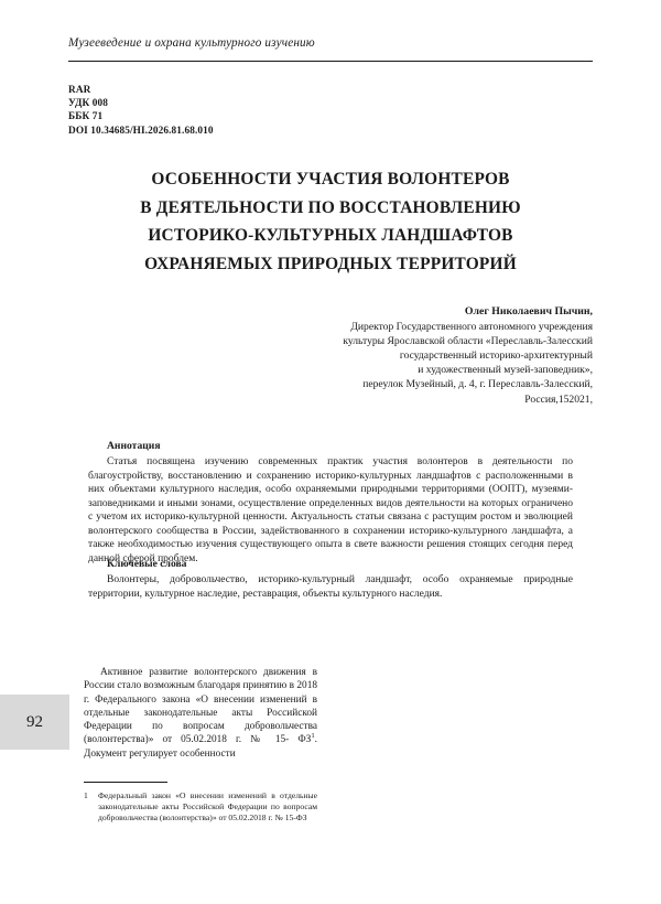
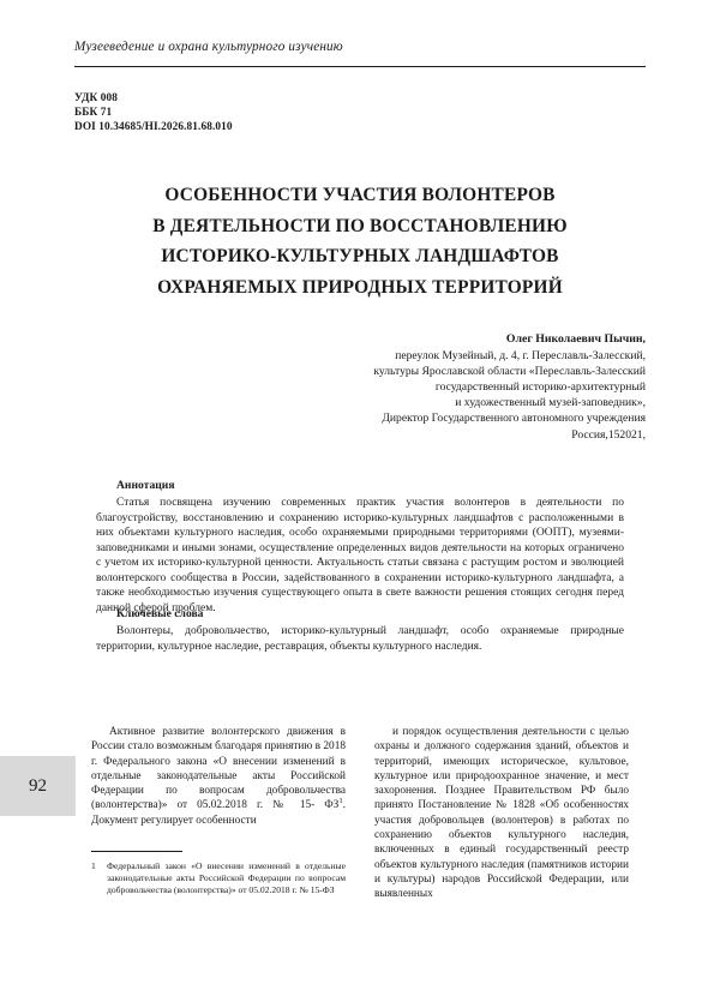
  Музееведение и охрана культурного изучению
- RAR
  УДК 008
  ББК 71
  DOI 10.34685/HI.2026.81.68.010
  ОСОБЕННОСТИ УЧАСТИЯ ВОЛОНТЕРОВ
  В ДЕЯТЕЛЬНОСТИ ПО ВОССТАНОВЛЕНИЮ
  ИСТОРИКО-КУЛЬТУРНЫХ ЛАНДШАФТОВ
  ОХРАНЯЕМЫХ ПРИРОДНЫХ ТЕРРИТОРИЙ
  Олег Николаевич Пычин,
- Директор Государственного автономного учреждения
+ переулок Музейный, д. 4, г. Переславль-Залесский,
  культуры Ярославской области «Переславль-Залесский
  государственный историко-архитектурный
  и художественный музей-заповедник»,
- переулок Музейный, д. 4, г. Переславль-Залесский,
+ Директор Государственного автономного учреждения
  Россия,152021,
  Аннотация
  Статья посвящена изучению современных практик участия волонтеров в деятельности по благоустройству, восстановлению и сохранению историко-культурных ландшафтов с расположенными в них объектами культурного наследия, особо охраняемыми природными территориями (ООПТ), музеями-заповедниками и иными зонами, осуществление определенных видов деятельности на которых ограничено с учетом их историко-культурной ценности. Актуальность статьи связана с растущим ростом и эволюцией волонтерского сообщества в России, задействованного в сохранении историко-культурного ландшафта, а также необходимостью изучения существующего опыта в свете важности решения стоящих сегодня перед данной сферой проблем.
  Ключевые слова
  Волонтеры, добровольчество, историко-культурный ландшафт, особо охраняемые природные территории, культурное наследие, реставрация, объекты культурного наследия.
  92
  Активное развитие волонтерского движения в России стало возможным благодаря принятию в 2018 г. Федерального закона «О внесении изменений в отдельные законодательные акты Российской Федерации по вопросам добровольчества (волонтерства)» от 05.02.2018 г. № 15- ФЗ . Документ регулирует особенности
+ и порядок осуществления деятельности с целью охраны и должного содержания зданий, объектов и территорий, имеющих историческое, культовое, культурное или природоохранное значение, и мест захоронения. Позднее Правительством РФ было принято Постановление № 1828 «Об особенностях участия добровольцев (волонтеров) в работах по сохранению объектов культурного наследия, включенных в единый государственный реестр объектов культурного наследия (памятников истории и культуры) народов Российской Федерации, или выявленных
  1
  Федеральный закон «О внесении изменений в отдельные законодательные акты Российской Федерации по вопросам добровольчества (волонтерства)» от 05.02.2018 г. № 15-ФЗ
